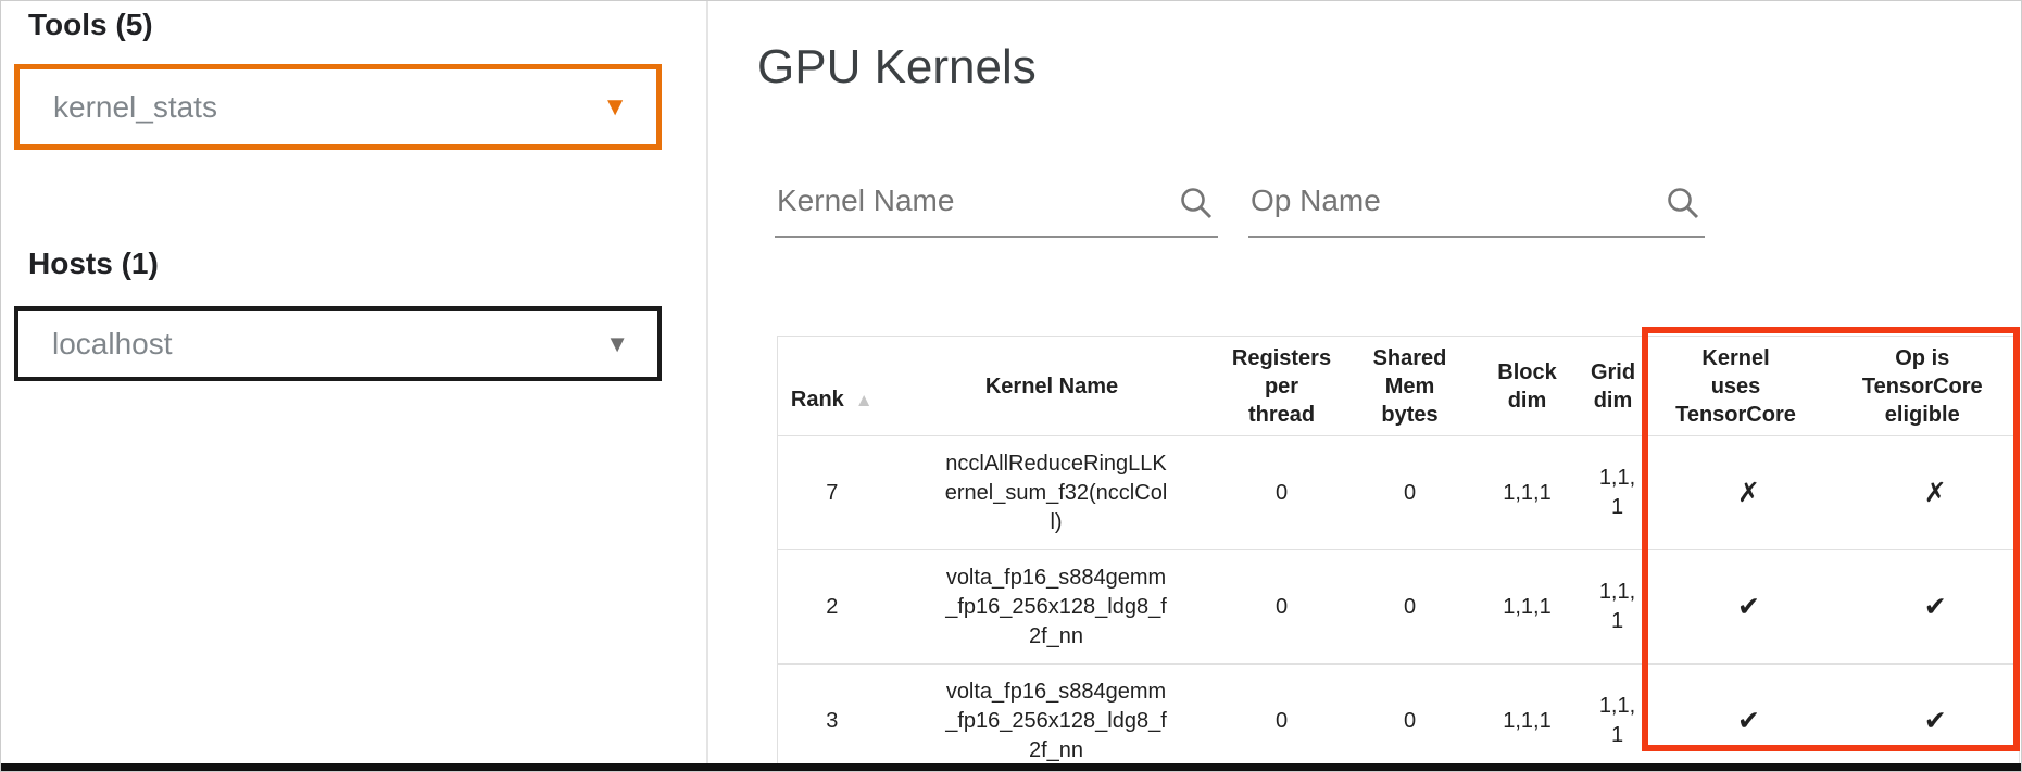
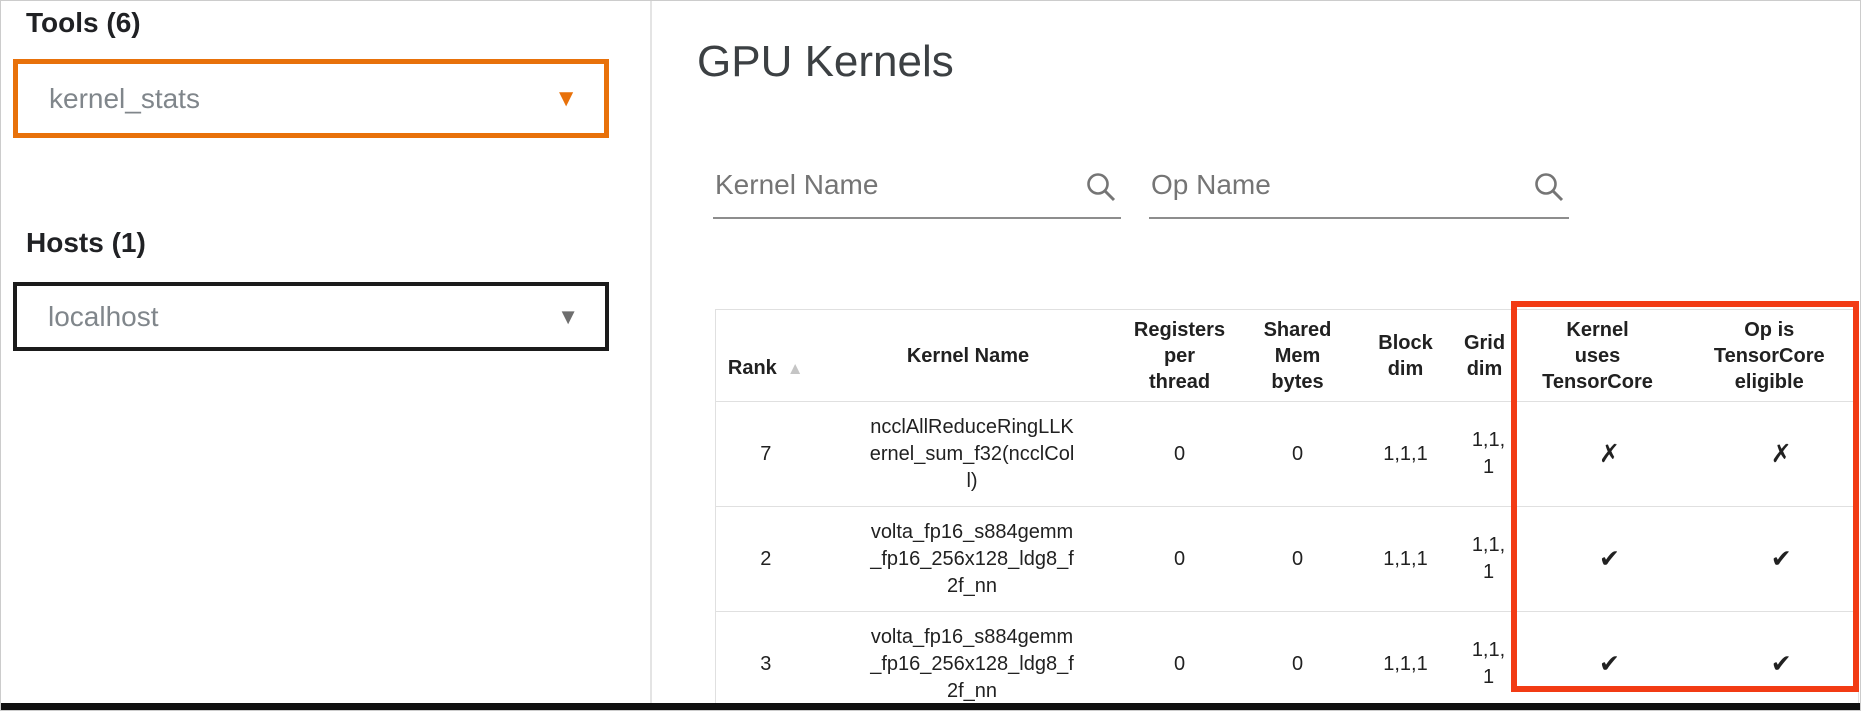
- Tools (5)
+ Tools (6)
  kernel_stats
  ▼
  Hosts (1)
  localhost
  ▼
  GPU Kernels
  Kernel Name
  Op Name
  Rank ▲	Kernel Name	Registers per thread	Shared Mem bytes	Block dim	Grid dim	Kernel uses TensorCore	Op is TensorCore eligible
  7	ncclAllReduceRingLLK ernel_sum_f32(ncclCol l)	0	0	1,1,1	1,1, 1	✗	✗
  2	volta_fp16_s884gemm _fp16_256x128_ldg8_f 2f_nn	0	0	1,1,1	1,1, 1	✔	✔
  3	volta_fp16_s884gemm _fp16_256x128_ldg8_f 2f_nn	0	0	1,1,1	1,1, 1	✔	✔
